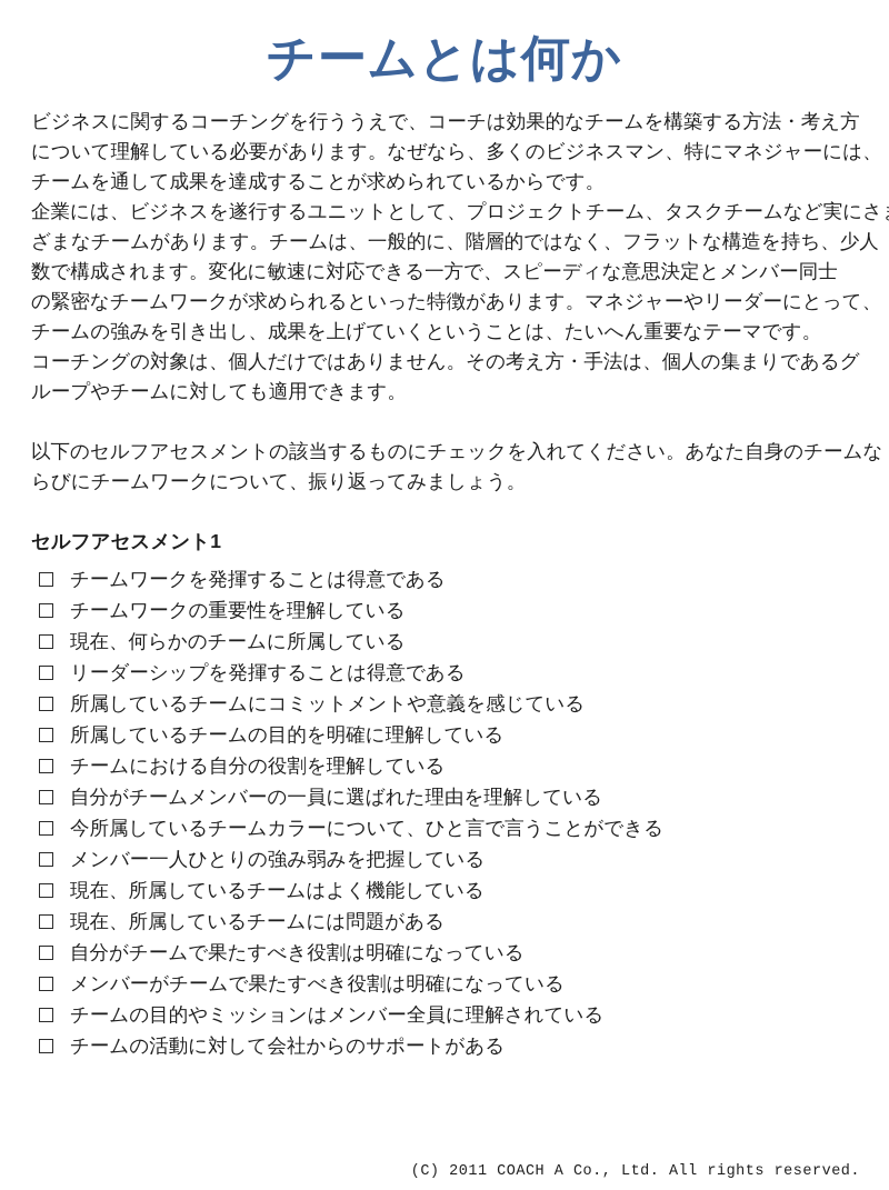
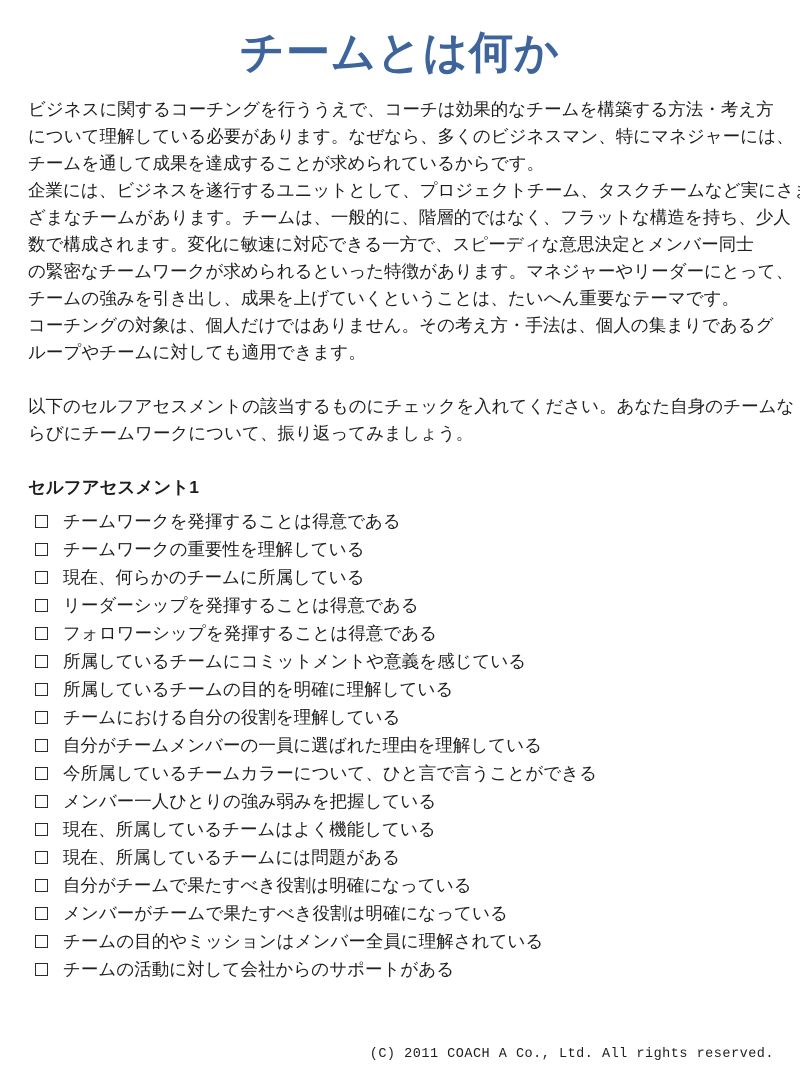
  チームとは何か
  ビジネスに関するコーチングを行ううえで、コーチは効果的なチームを構築する方法・考え方
  について理解している必要があります。なぜなら、多くのビジネスマン、特にマネジャーには、
  チームを通して成果を達成することが求められているからです。
  企業には、ビジネスを遂行するユニットとして、プロジェクトチーム、タスクチームなど実にさ
  ざまなチームがあります。チームは、一般的に、階層的ではなく、フラットな構造を持ち、少人
  数で構成されます。変化に敏速に対応できる一方で、スピーディな意思決定とメンバー同士
  の緊密なチームワークが求められるといった特徴があります。マネジャーやリーダーにとって、
  チームの強みを引き出し、成果を上げていくということは、たいへん重要なテーマです。
  コーチングの対象は、個人だけではありません。その考え方・手法は、個人の集まりであるグ
  ループやチームに対しても適用できます。
  以下のセルフアセスメントの該当するものにチェックを入れてください。あなた自身のチームな
  らびにチームワークについて、振り返ってみましょう。
  セルフアセスメント1
  チームワークを発揮することは得意である
  チームワークの重要性を理解している
  現在、何らかのチームに所属している
  リーダーシップを発揮することは得意である
+ フォロワーシップを発揮することは得意である
  所属しているチームにコミットメントや意義を感じている
  所属しているチームの目的を明確に理解している
  チームにおける自分の役割を理解している
  自分がチームメンバーの一員に選ばれた理由を理解している
  今所属しているチームカラーについて、ひと言で言うことができる
  メンバー一人ひとりの強み弱みを把握している
  現在、所属しているチームはよく機能している
  現在、所属しているチームには問題がある
  自分がチームで果たすべき役割は明確になっている
  メンバーがチームで果たすべき役割は明確になっている
  チームの目的やミッションはメンバー全員に理解されている
  チームの活動に対して会社からのサポートがある
  (C) 2011 COACH A Co., Ltd. All rights reserved.
